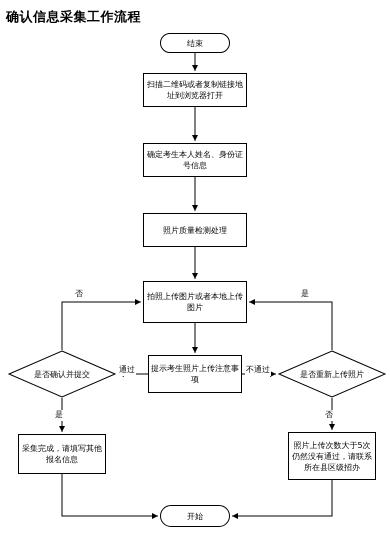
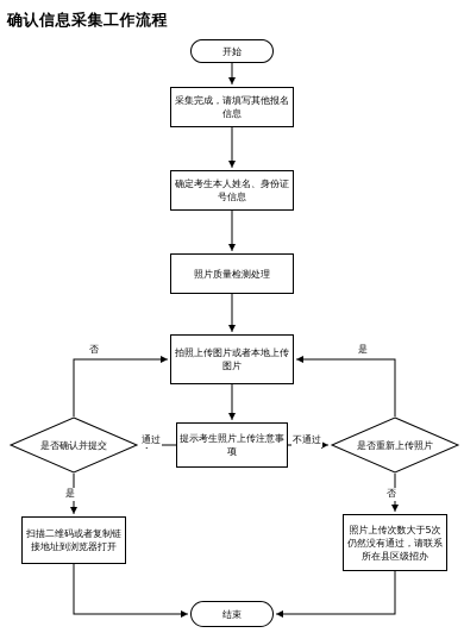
  确认信息采集工作流程
- 结束
+ 开始
- 扫描二维码或者复制链接地址到浏览器打开
+ 采集完成，请填写其他报名信息
  确定考生本人姓名、身份证号信息
  照片质量检测处理
  拍照上传图片或者本地上传图片
  提示考生照片上传注意事项
  是否确认并提交
  是否重新上传照片
- 采集完成，请填写其他报名信息
+ 扫描二维码或者复制链接地址到浏览器打开
  照片上传次数大于5次仍然没有通过，请联系所在县区级招办
- 开始
+ 结束
  否
  是
  通过
  不通过
  是
  否
